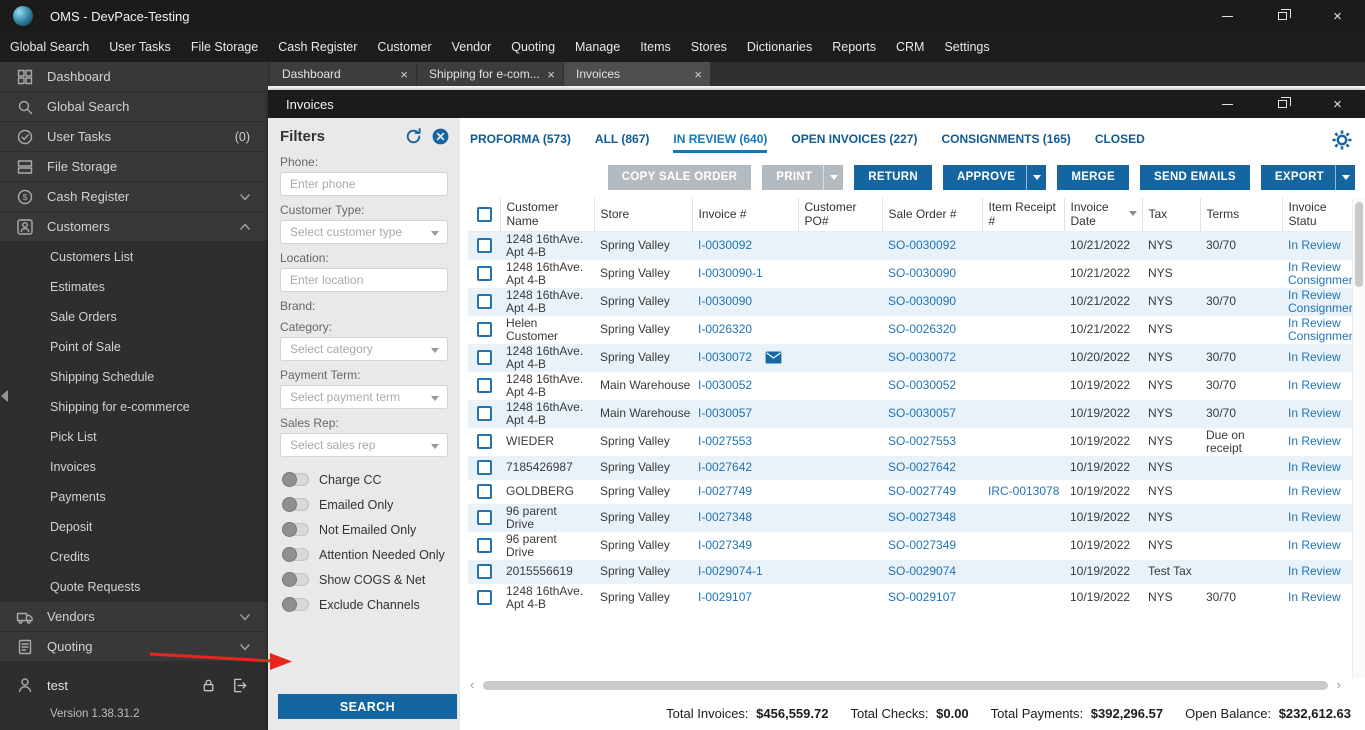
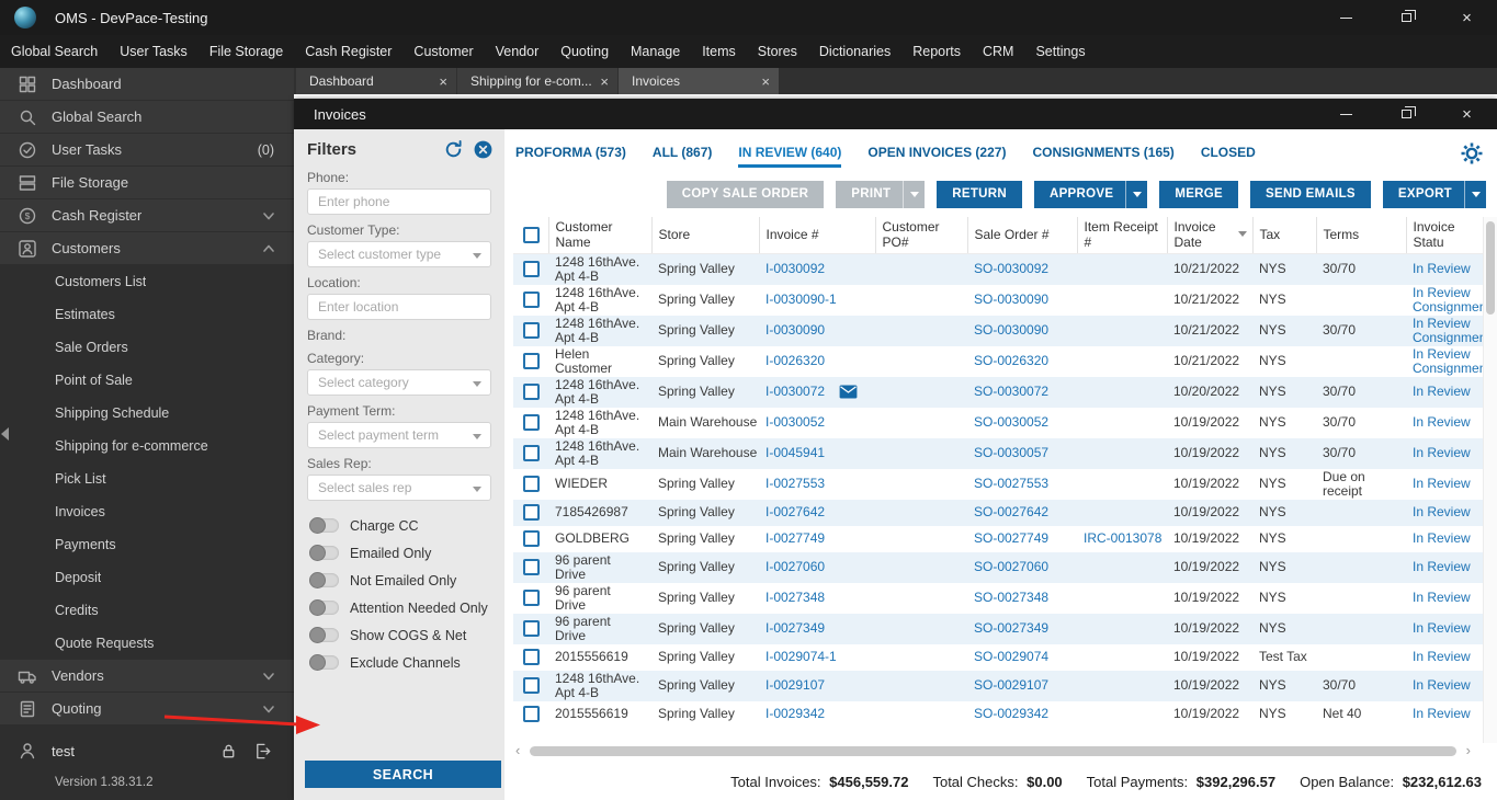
  OMS - DevPace-Testing
  ×
  Global Search
  User Tasks
  File Storage
  Cash Register
  Customer
  Vendor
  Quoting
  Manage
  Items
  Stores
  Dictionaries
  Reports
  CRM
  Settings
  Dashboard
  Global Search
  User Tasks
  (0)
  File Storage
  $
  Cash Register
  Customers
  Customers List
  Estimates
  Sale Orders
  Point of Sale
  Shipping Schedule
  Shipping for e-commerce
  Pick List
  Invoices
  Payments
  Deposit
  Credits
  Quote Requests
  Vendors
  Quoting
  test
  Version 1.38.31.2
  Dashboard
  ×
  Shipping for e-com...
  ×
  Invoices
  ×
  Invoices
  ×
  Filters
  Phone:
  Enter phone
  Customer Type:
  Select customer type
  Location:
  Enter location
  Brand:
  Category:
  Select category
  Payment Term:
  Select payment term
  Sales Rep:
  Select sales rep
  Charge CC
  Emailed Only
  Not Emailed Only
  Attention Needed Only
  Show COGS & Net
  Exclude Channels
  SEARCH
  PROFORMA (573)
  ALL (867)
  IN REVIEW (640)
  OPEN INVOICES (227)
  CONSIGNMENTS (165)
  CLOSED
  COPY SALE ORDER
  PRINT
  RETURN
  APPROVE
  MERGE
  SEND EMAILS
  EXPORT
  	Customer Name	Store	Invoice #	Customer PO#	Sale Order #	Item Receipt #	Invoice Date	Tax	Terms	Invoice Statu
  	1248 16thAve. Apt 4-B	Spring Valley	I-0030092		SO-0030092		10/21/2022	NYS	30/70	In Review
  	1248 16thAve. Apt 4-B	Spring Valley	I-0030090-1		SO-0030090		10/21/2022	NYS		In ReviewConsignme
  	1248 16thAve. Apt 4-B	Spring Valley	I-0030090		SO-0030090		10/21/2022	NYS	30/70	In ReviewConsignme
  	Helen Customer	Spring Valley	I-0026320		SO-0026320		10/21/2022	NYS		In ReviewConsignme
  	1248 16thAve. Apt 4-B	Spring Valley	I-0030072		SO-0030072		10/20/2022	NYS	30/70	In Review
  	1248 16thAve. Apt 4-B	Main Warehouse	I-0030052		SO-0030052		10/19/2022	NYS	30/70	In Review
- 	1248 16thAve. Apt 4-B	Main Warehouse	I-0030057		SO-0030057		10/19/2022	NYS	30/70	In Review
+ 	1248 16thAve. Apt 4-B	Main Warehouse	I-0045941		SO-0030057		10/19/2022	NYS	30/70	In Review
  	WIEDER	Spring Valley	I-0027553		SO-0027553		10/19/2022	NYS	Due on receipt	In Review
  	7185426987	Spring Valley	I-0027642		SO-0027642		10/19/2022	NYS		In Review
  	GOLDBERG	Spring Valley	I-0027749		SO-0027749	IRC-0013078	10/19/2022	NYS		In Review
+ 	96 parent Drive	Spring Valley	I-0027060		SO-0027060		10/19/2022	NYS		In Review
  	96 parent Drive	Spring Valley	I-0027348		SO-0027348		10/19/2022	NYS		In Review
  	96 parent Drive	Spring Valley	I-0027349		SO-0027349		10/19/2022	NYS		In Review
  	2015556619	Spring Valley	I-0029074-1		SO-0029074		10/19/2022	Test Tax		In Review
  	1248 16thAve. Apt 4-B	Spring Valley	I-0029107		SO-0029107		10/19/2022	NYS	30/70	In Review
+ 	2015556619	Spring Valley	I-0029342		SO-0029342		10/19/2022	NYS	Net 40	In Review
  ‹
  ›
  Total Invoices: $456,559.72
  Total Checks: $0.00
  Total Payments: $392,296.57
  Open Balance: $232,612.63
